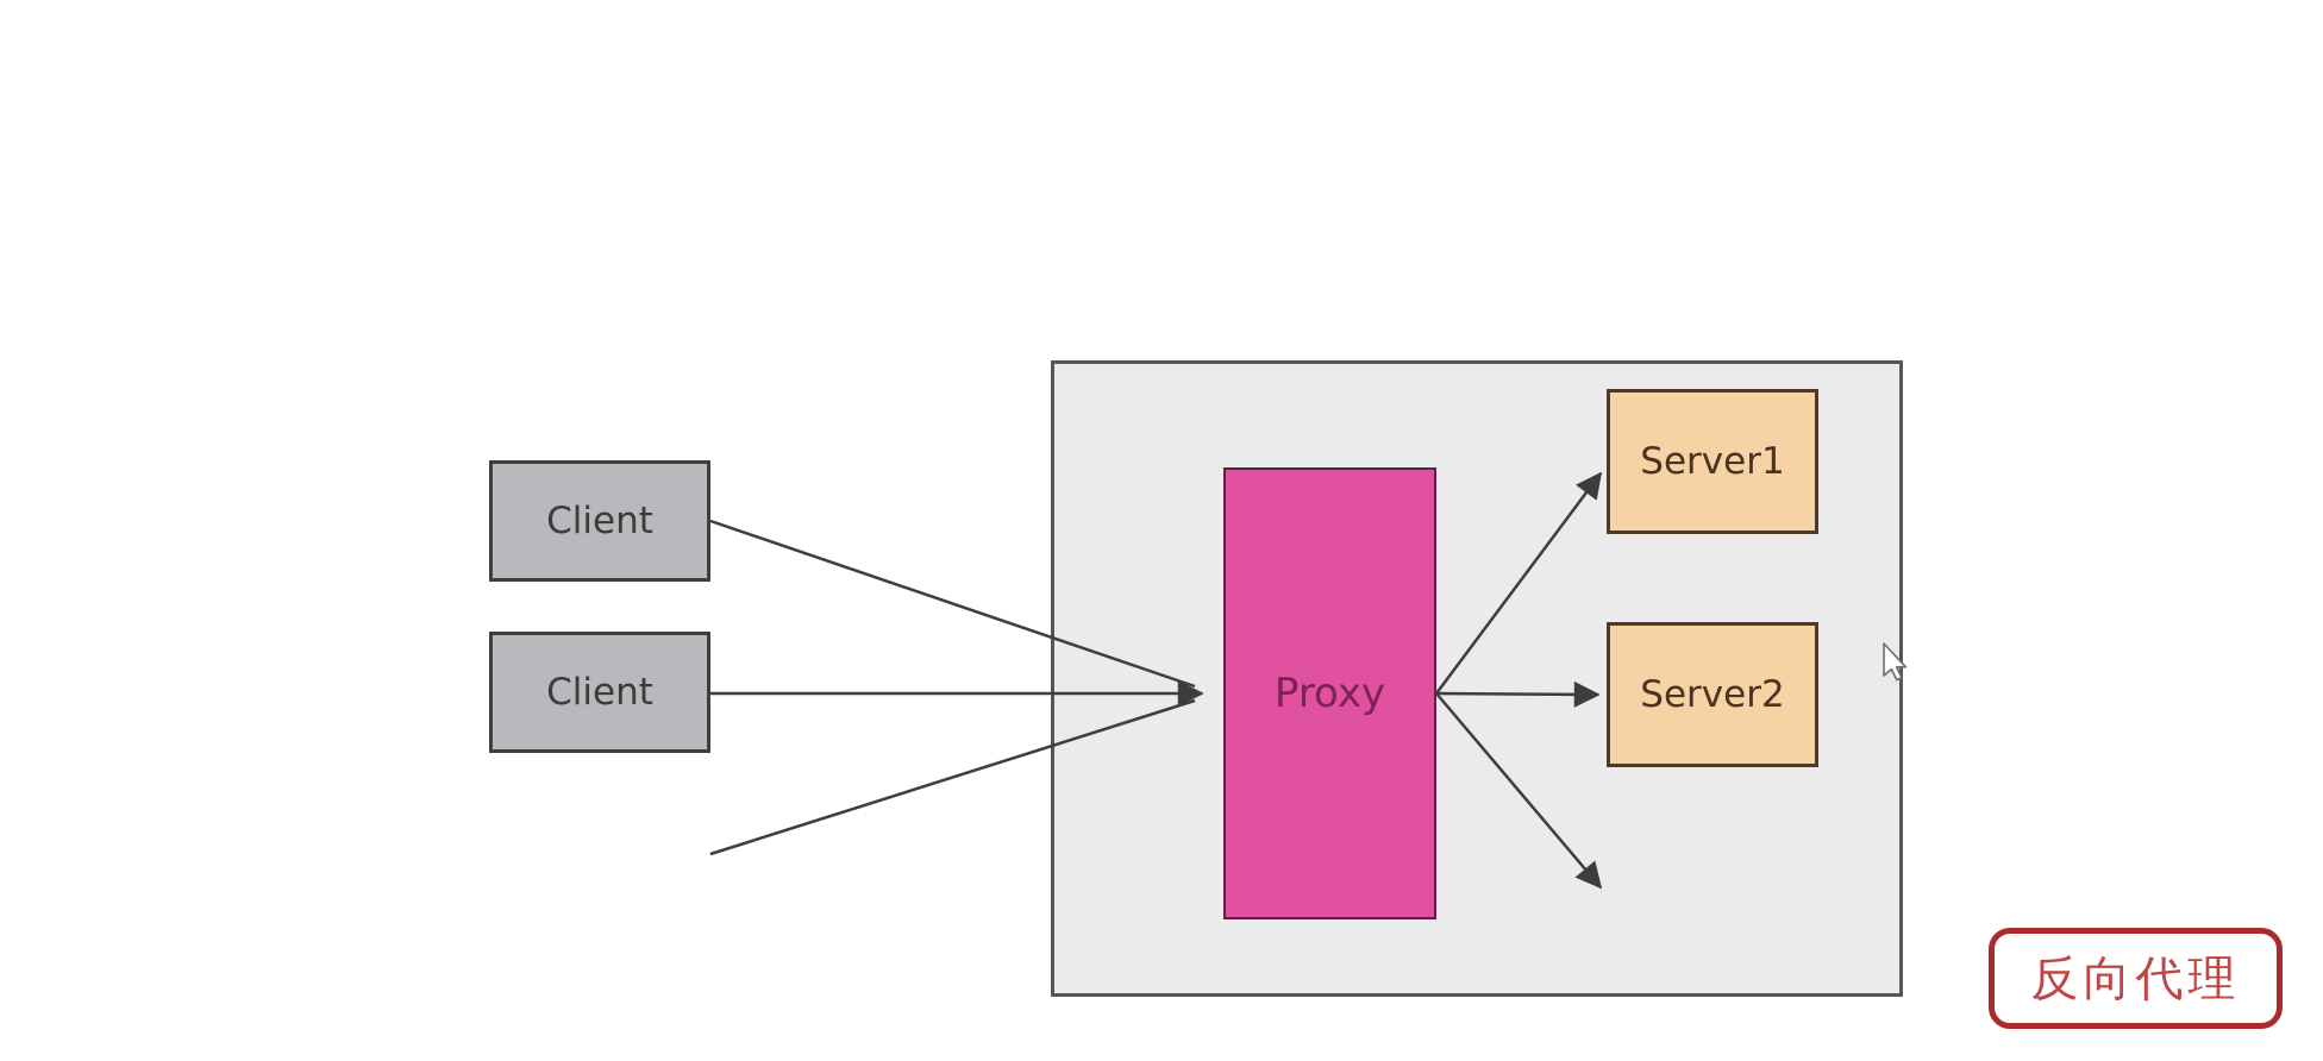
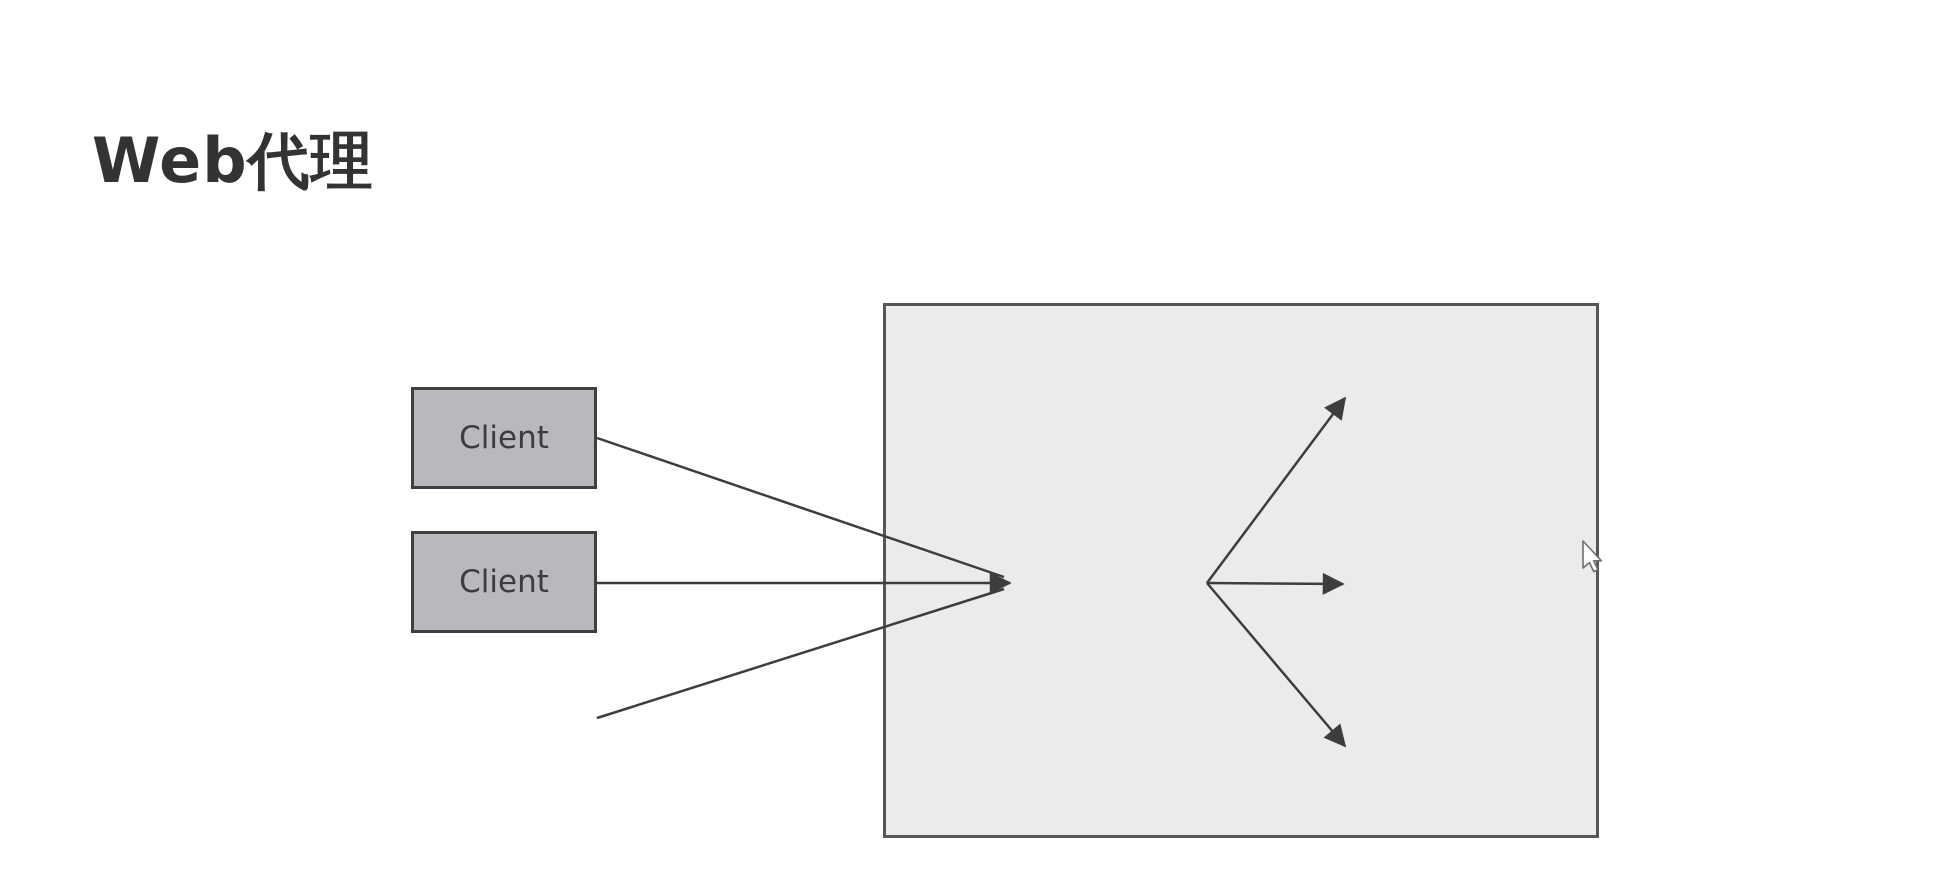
+ Web代理
  Client
  Client
- Proxy
- Server1
- Server2
- 反向代理
